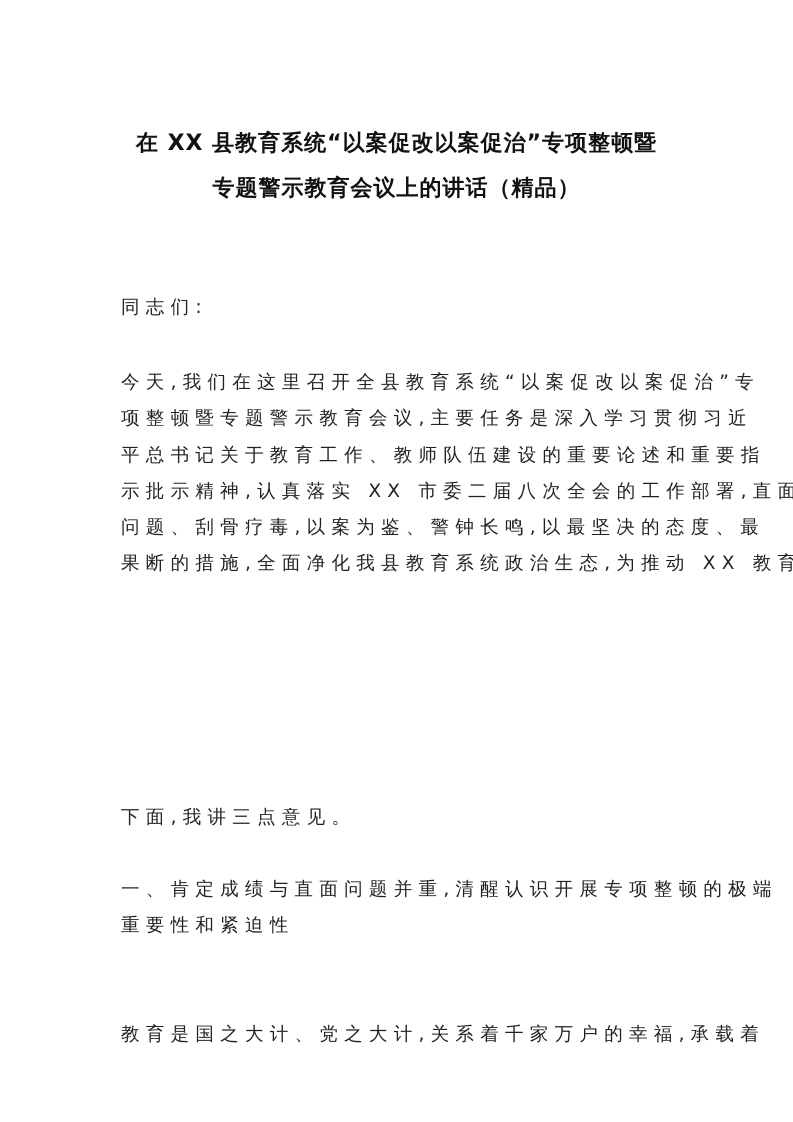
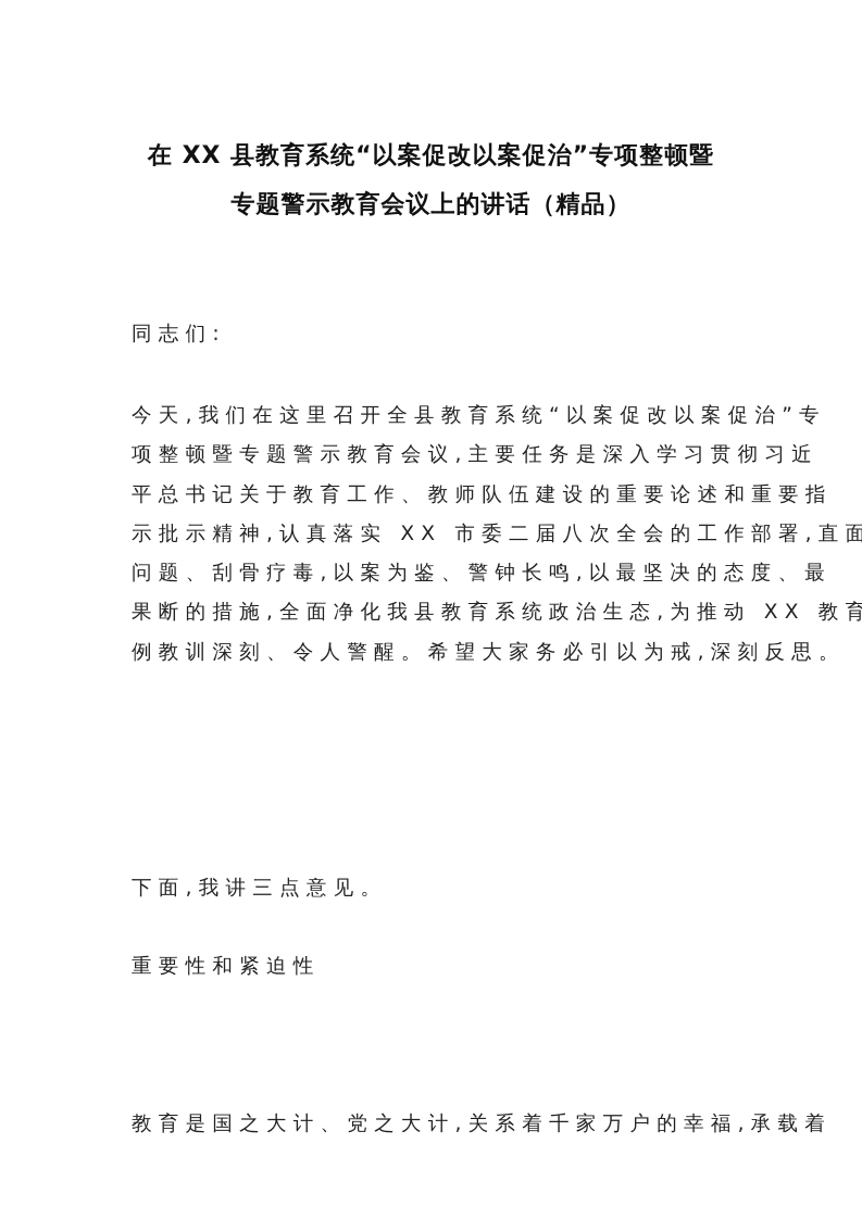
  在 XX 县教育系统“以案促改以案促治”专项整顿暨
  专题警示教育会议上的讲话（精品）
  同志们:
  今天,我们在这里召开全县教育系统“以案促改以案促治”专
  项整顿暨专题警示教育会议,主要任务是深入学习贯彻习近
  平总书记关于教育工作、教师队伍建设的重要论述和重要指
  示批示精神,认真落实 XX 市委二届八次全会的工作部署,直面
  问题、刮骨疗毒,以案为鉴、警钟长鸣,以最坚决的态度、最
  果断的措施,全面净化我县教育系统政治生态,为推动 XX 教育
+ 例教训深刻、令人警醒。希望大家务必引以为戒,深刻反思。
  下面,我讲三点意见。
- 一、肯定成绩与直面问题并重,清醒认识开展专项整顿的极端
  重要性和紧迫性
  教育是国之大计、党之大计,关系着千家万户的幸福,承载着
